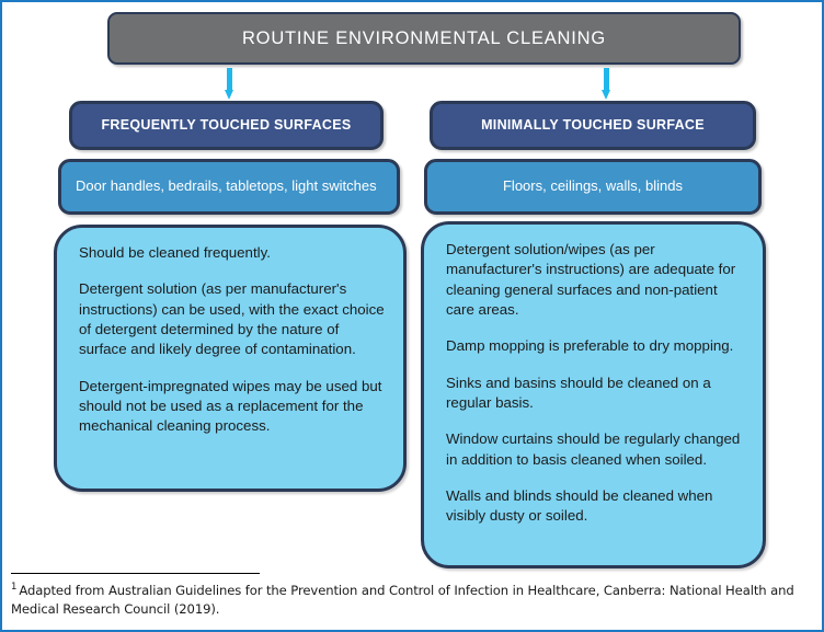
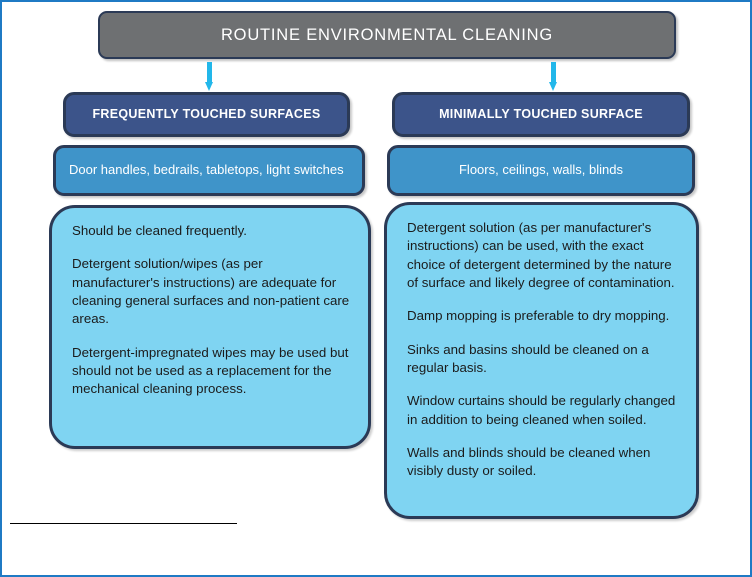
  ROUTINE ENVIRONMENTAL CLEANING
  FREQUENTLY TOUCHED SURFACES
  Door handles, bedrails, tabletops, light switches
  Should be cleaned frequently.
- Detergent solution (as per manufacturer's instructions) can be used, with the exact choice of detergent determined by the nature of surface and likely degree of contamination.
+ Detergent solution/wipes (as per manufacturer's instructions) are adequate for cleaning general surfaces and non-patient care areas.
  Detergent-impregnated wipes may be used but should not be used as a replacement for the mechanical cleaning process.
  MINIMALLY TOUCHED SURFACE
  Floors, ceilings, walls, blinds
- Detergent solution/wipes (as per manufacturer's instructions) are adequate for cleaning general surfaces and non-patient care areas.
+ Detergent solution (as per manufacturer's instructions) can be used, with the exact choice of detergent determined by the nature of surface and likely degree of contamination.
  Damp mopping is preferable to dry mopping.
  Sinks and basins should be cleaned on a regular basis.
- Window curtains should be regularly changed in addition to basis cleaned when soiled.
+ Window curtains should be regularly changed in addition to being cleaned when soiled.
  Walls and blinds should be cleaned when visibly dusty or soiled.
- 1 Adapted from Australian Guidelines for the Prevention and Control of Infection in Healthcare, Canberra: National Health and Medical Research Council (2019).
